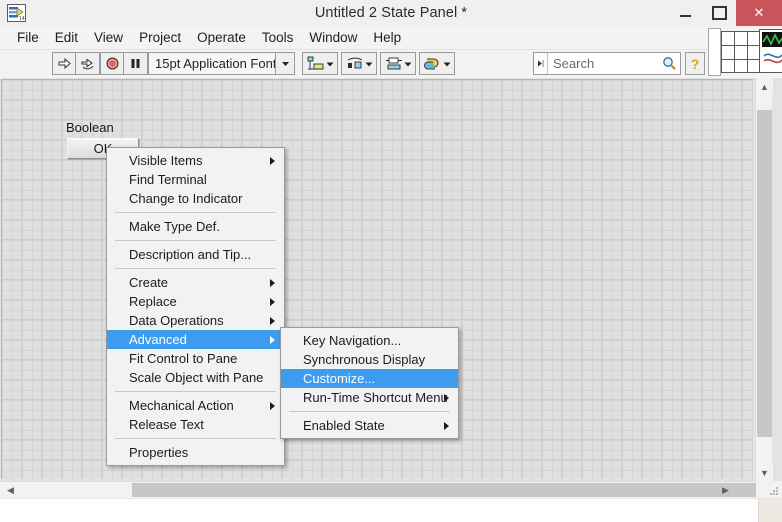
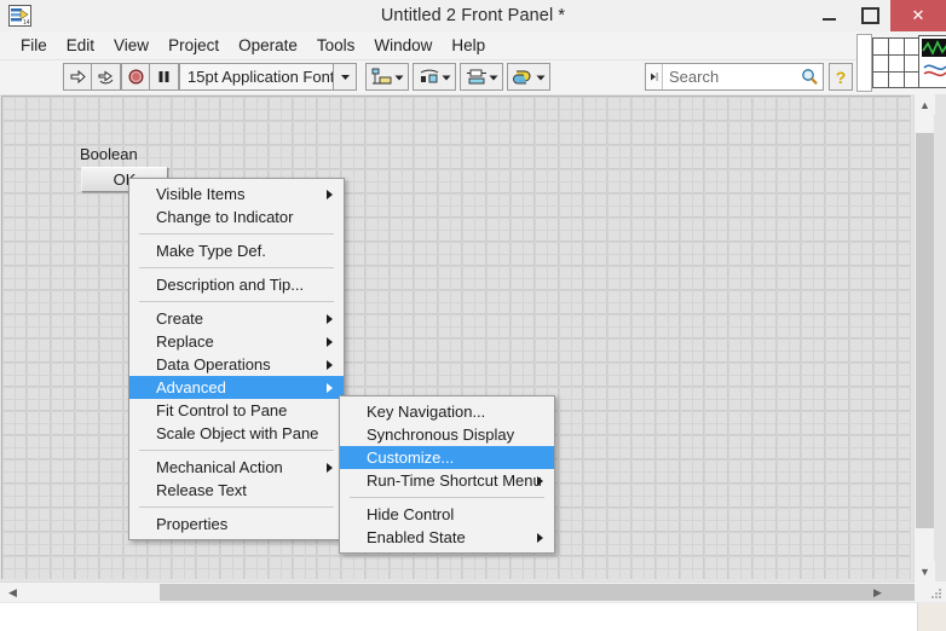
- Untitled 2 State Panel *
+ Untitled 2 Front Panel *
  ✕
  File
  Edit
  View
  Project
  Operate
  Tools
  Window
  Help
  15pt Application Fon
  Search
  ?
  Boolean
  Visible Items
- Find Terminal
  Change to Indicator
  Make Type Def.
  Description and Tip...
  Create
  Replace
  Data Operations
  Advanced
  Fit Control to Pane
  Scale Object with Pane
  Mechanical Action
  Release Text
  Properties
  Key Navigation...
  Synchronous Display
  Customize...
  Run-Time Shortcut Menu
+ Hide Control
  Enabled State
  ▲
  ▼
  ◀
  ▶
